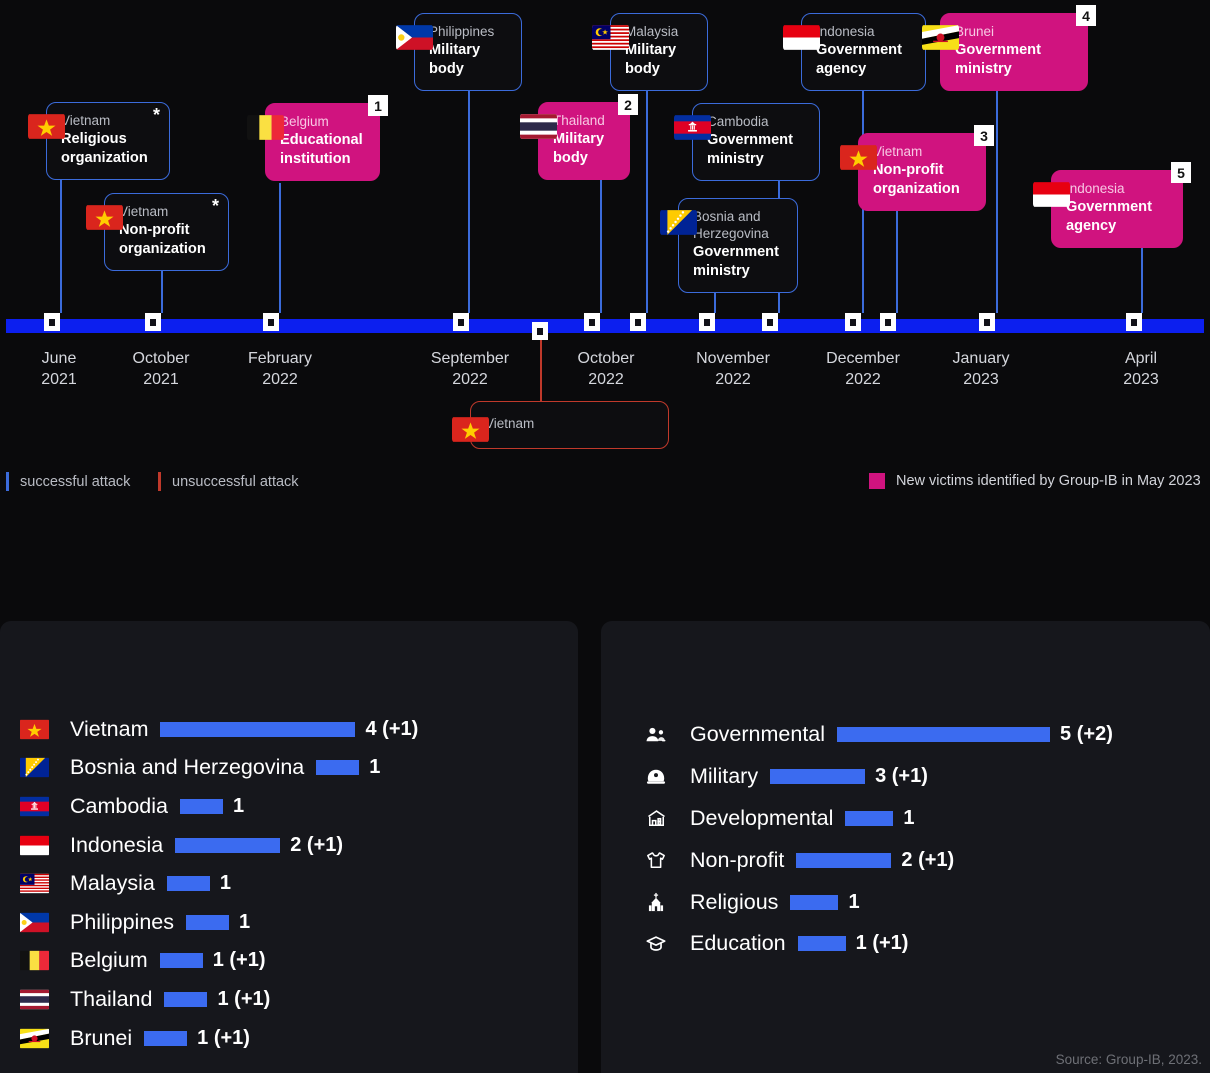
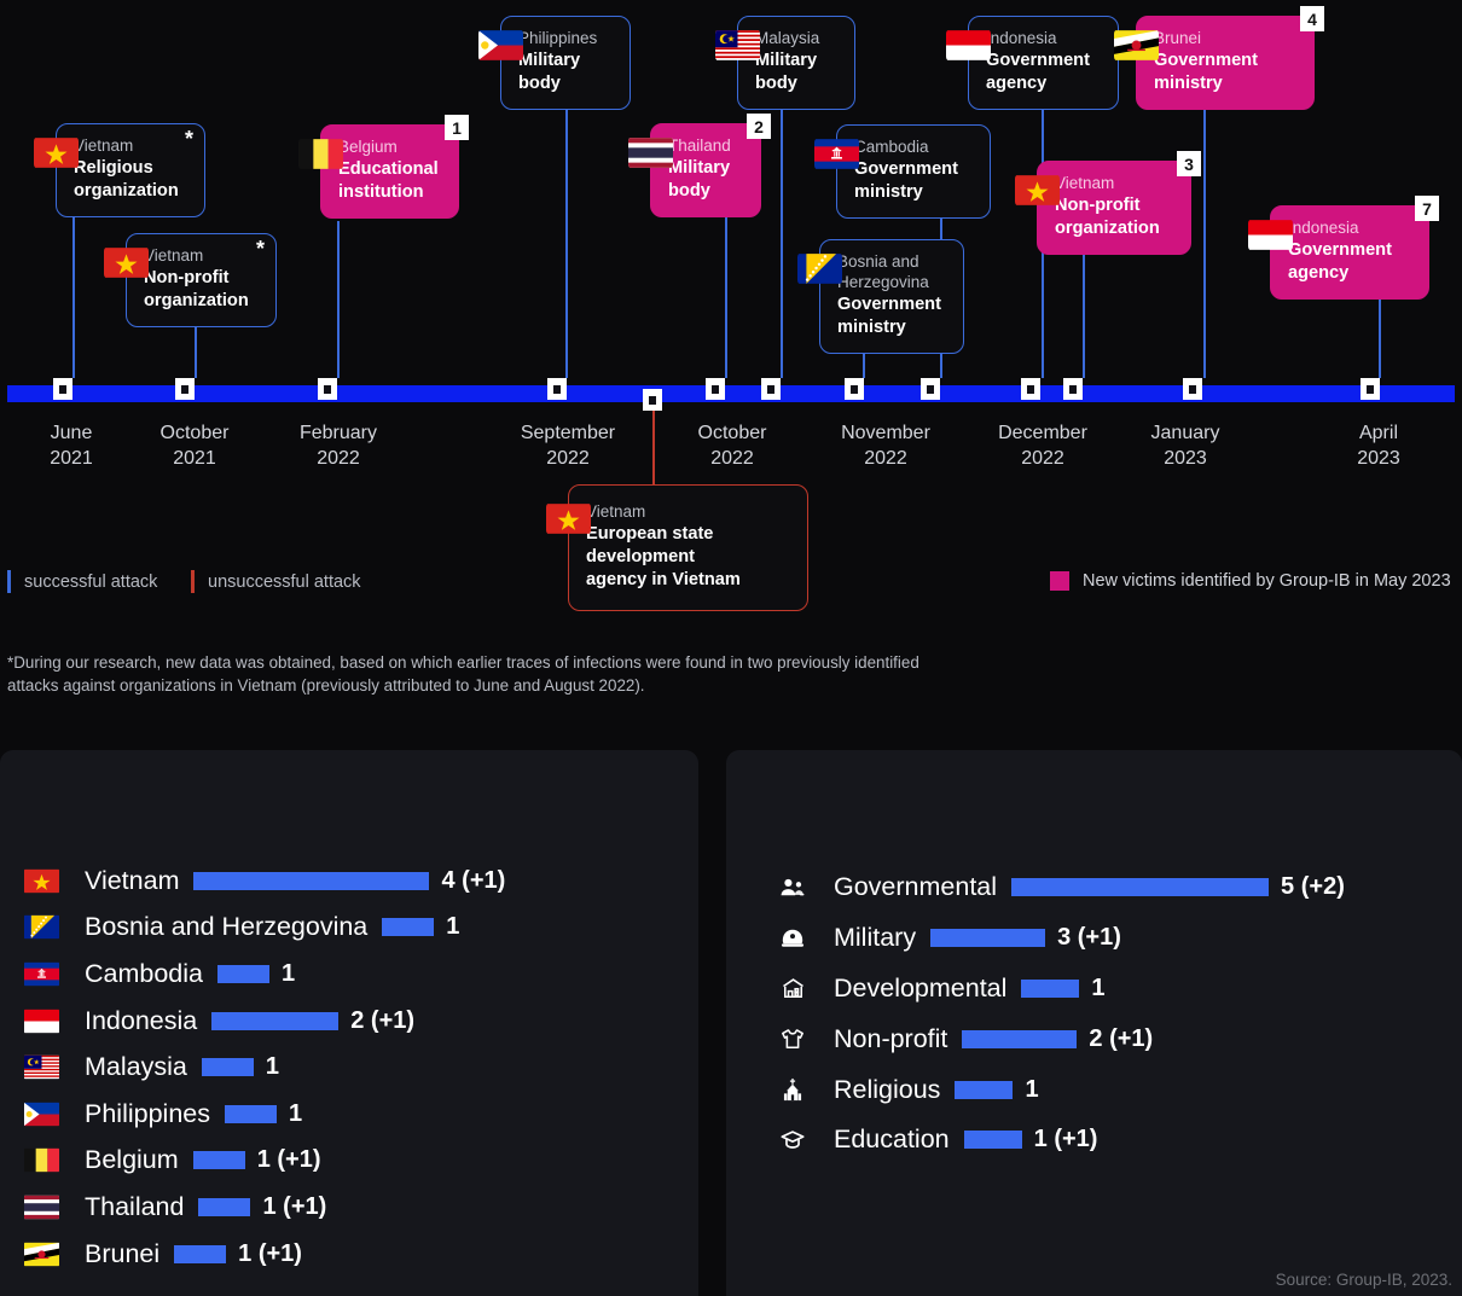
  Vietnam
  Religious
  organization
  *
  Vietnam
  Non-profit
  organization
  *
  Belgium
  Educational
  institution
  1
  Philippines
  Military
  body
  Thailand
  Military
  body
  2
  Malaysia
  Military
  body
  Cambodia
  Government
  ministry
  Bosnia and
  Herzegovina
  Government
  ministry
  ndonesia
  Government
  agency
  Vietnam
  Non-profit
  organization
  3
  Brunei
  Government
  ministry
  4
  ndonesia
  Government
  agency
- 5
+ 7
  Vietnam
+ European state
+ development
+ agency in Vietnam
  June
  2021
  October
  2021
  February
  2022
  September
  2022
  October
  2022
  November
  2022
  December
  2022
  January
  2023
  April
  2023
  successful attack
  unsuccessful attack
  New victims identified by Group-IB in May 2023
+ *During our research, new data was obtained, based on which earlier traces of infections were found in two previously identified attacks against organizations in Vietnam (previously attributed to June and August 2022).
  Vietnam
  4 (+1)
  Bosnia and Herzegovina
  1
  Cambodia
  1
  Indonesia
  2 (+1)
  Malaysia
  1
  Philippines
  1
  Belgium
  1 (+1)
  Thailand
  1 (+1)
  Brunei
  1 (+1)
  Governmental
  5 (+2)
  Military
  3 (+1)
  Developmental
  1
  Non-profit
  2 (+1)
  Religious
  1
  Education
  1 (+1)
  Source: Group-IB, 2023.
